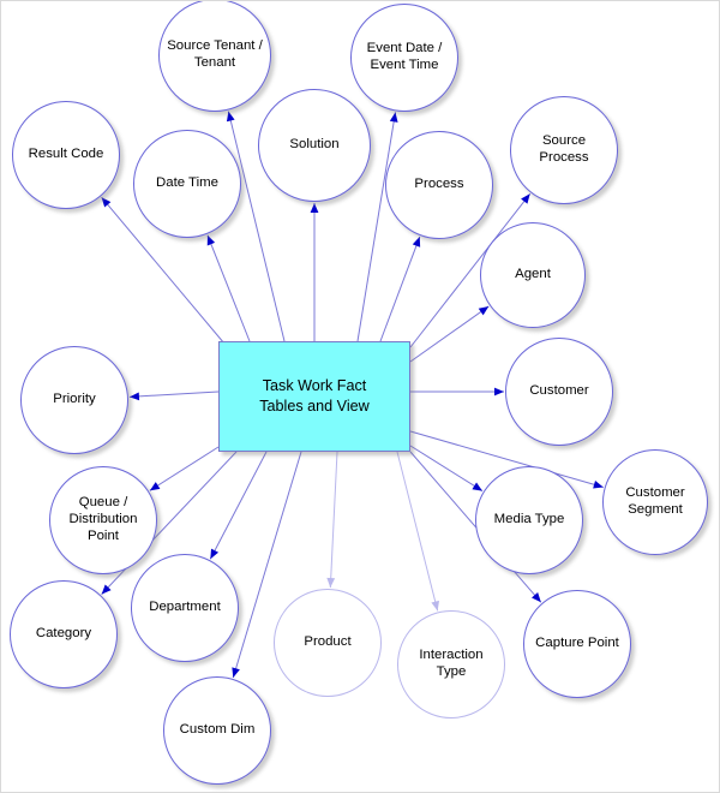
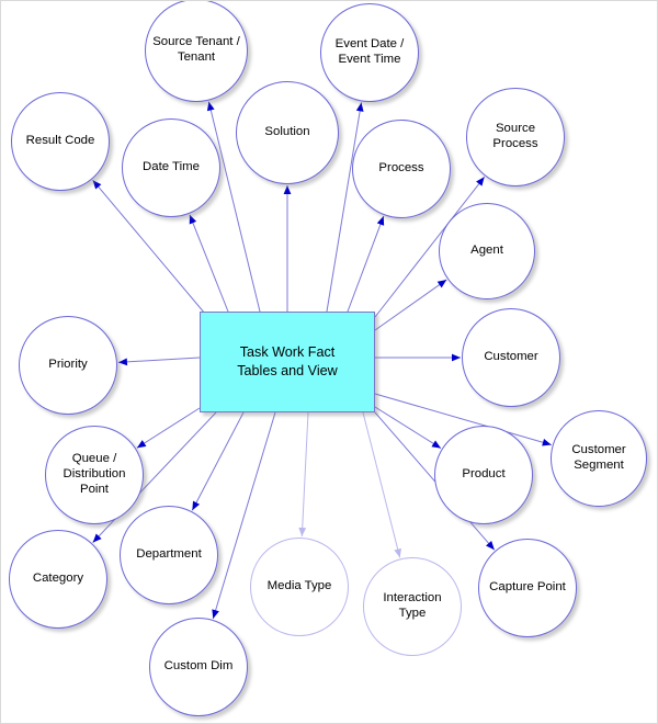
  Task Work Fact
  Tables and View
  Result Code
  Source Tenant /
  Tenant
  Date Time
  Solution
  Event Date /
  Event Time
  Process
  Source
  Process
  Agent
  Customer
  Customer
  Segment
- Media Type
+ Product
  Capture Point
  Interaction
  Type
- Product
+ Media Type
  Custom Dim
  Department
  Category
  Queue /
  Distribution
  Point
  Priority
